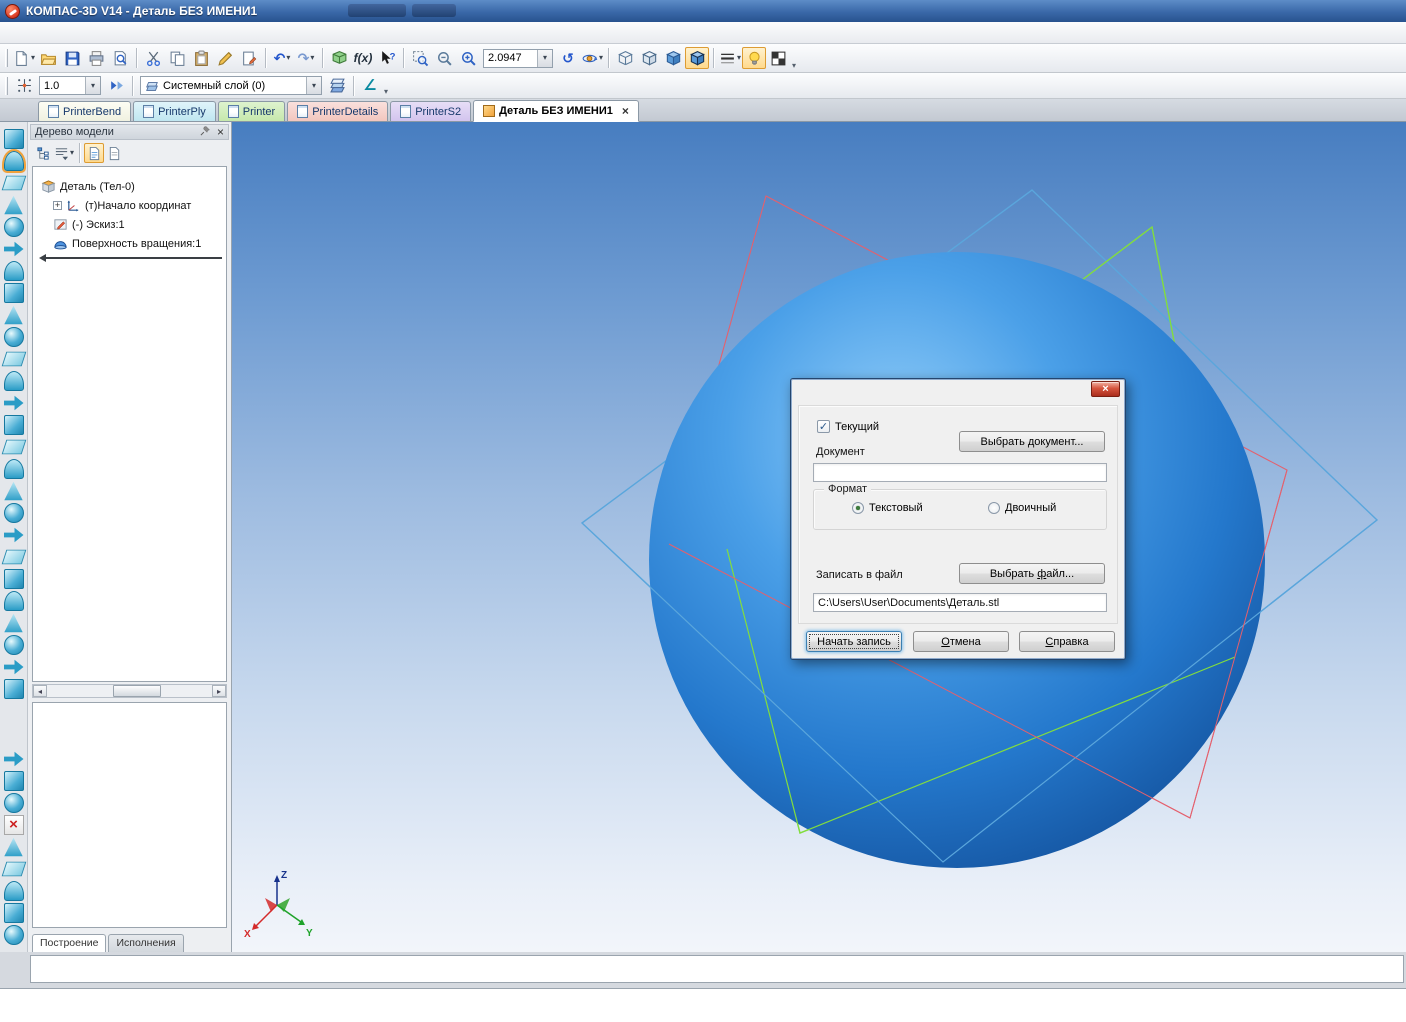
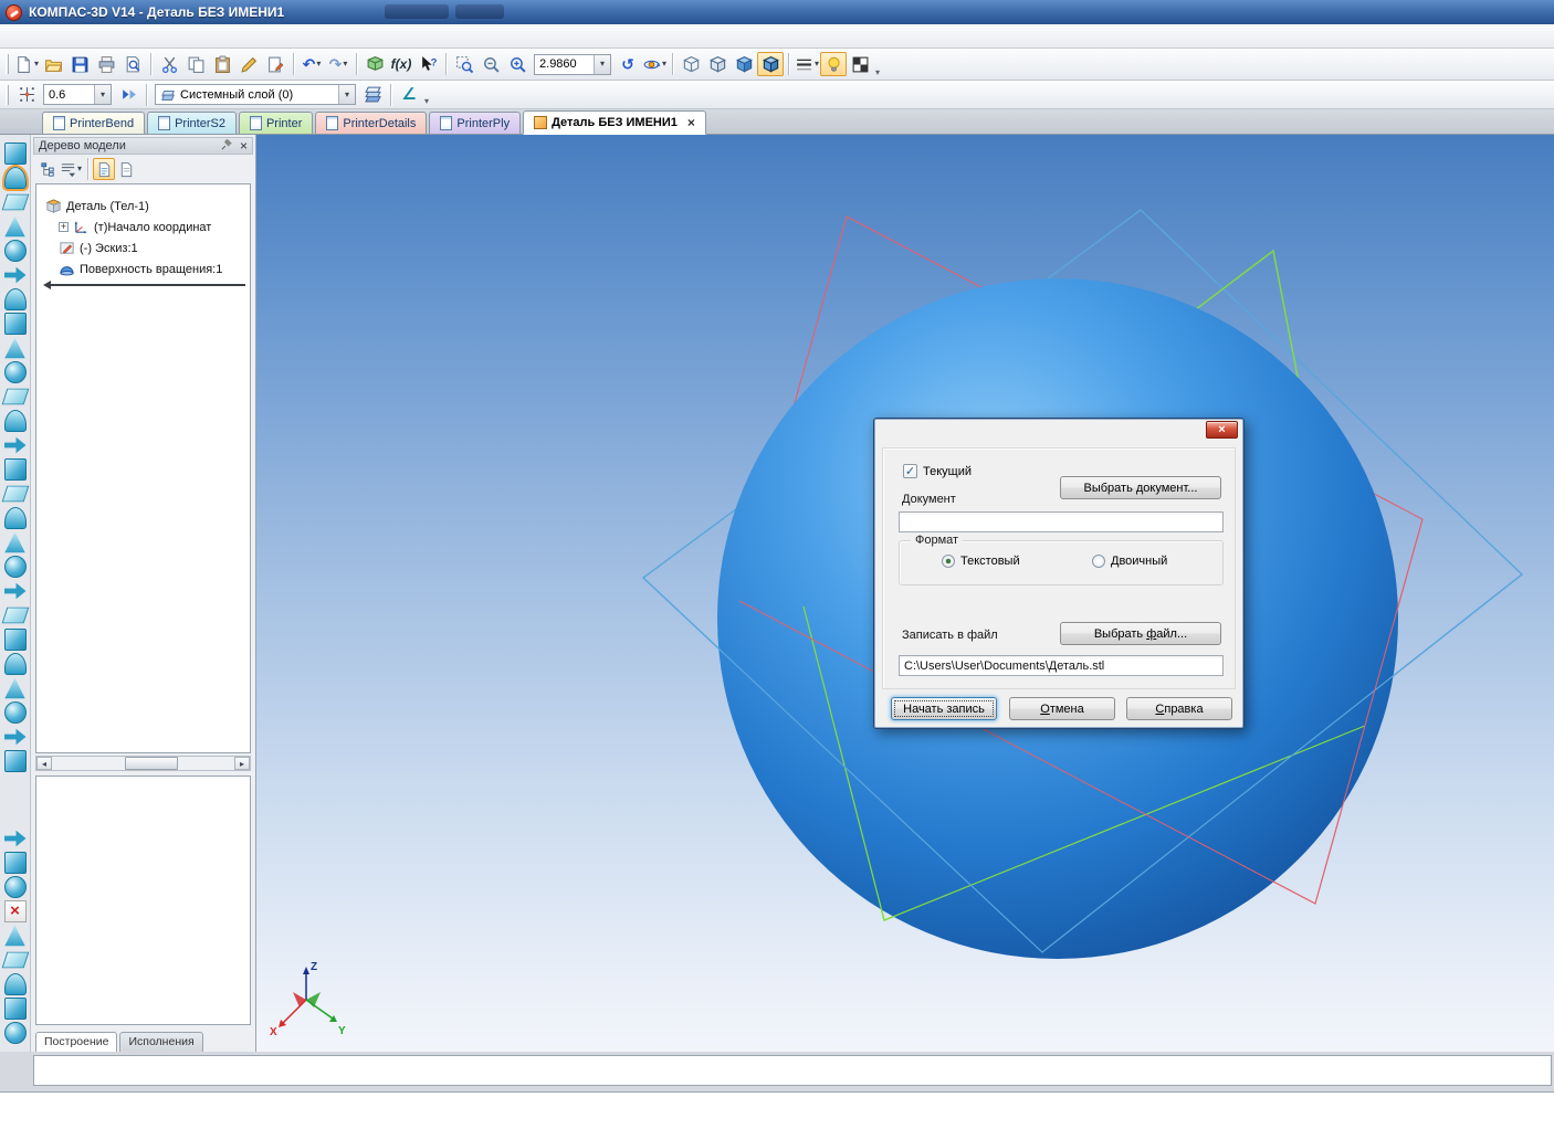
  КОМПАС-3D V14 - Деталь БЕЗ ИМЕНИ1
  ▾
  ↶
  ▾
  ↷
  ▾
  f(x)
  ?
- 2.0947
+ 2.9860
  ▾
  ↺
  ▾
  ▾
  ▾
- 1.0
+ 0.6
  ▾
  Системный слой (0)
  ▾
  ∠
  ▾
  PrinterBend
- PrinterPly
+ PrinterS2
  Printer
  PrinterDetails
- PrinterS2
+ PrinterPly
  Деталь БЕЗ ИМЕНИ1
  ×
  Дерево модели
  ×
  ▾
- Деталь (Тел-0)
+ Деталь (Тел-1)
  +
  (т)Начало координат
  (-) Эскиз:1
  Поверхность вращения:1
  ◂
  ▸
  Построение
  Исполнения
  Z
  X
  Y
  ×
  ✓
  Текущий
  Выбрать документ...
  Документ
  Формат
  Текстовый
  Двоичный
  Выбрать файл...
  Записать в файл
  C:\Users\User\Documents\Деталь.stl
  Начать запись
  Отмена
  Справка
